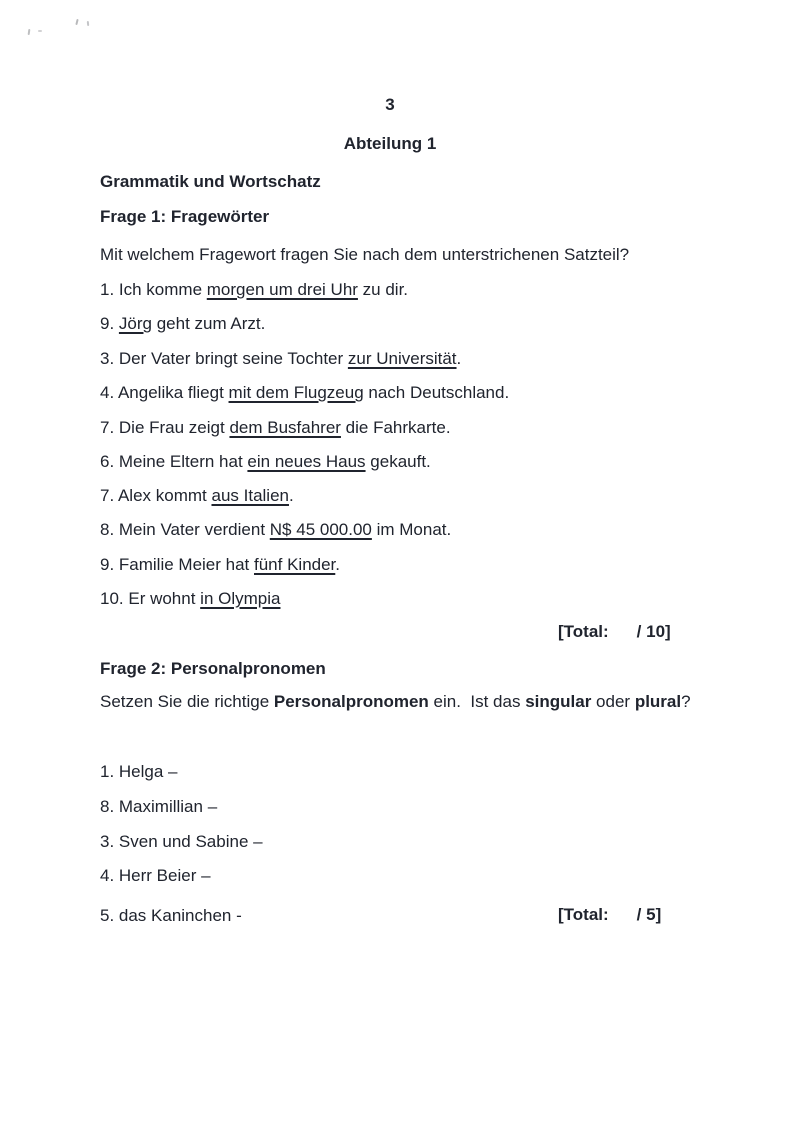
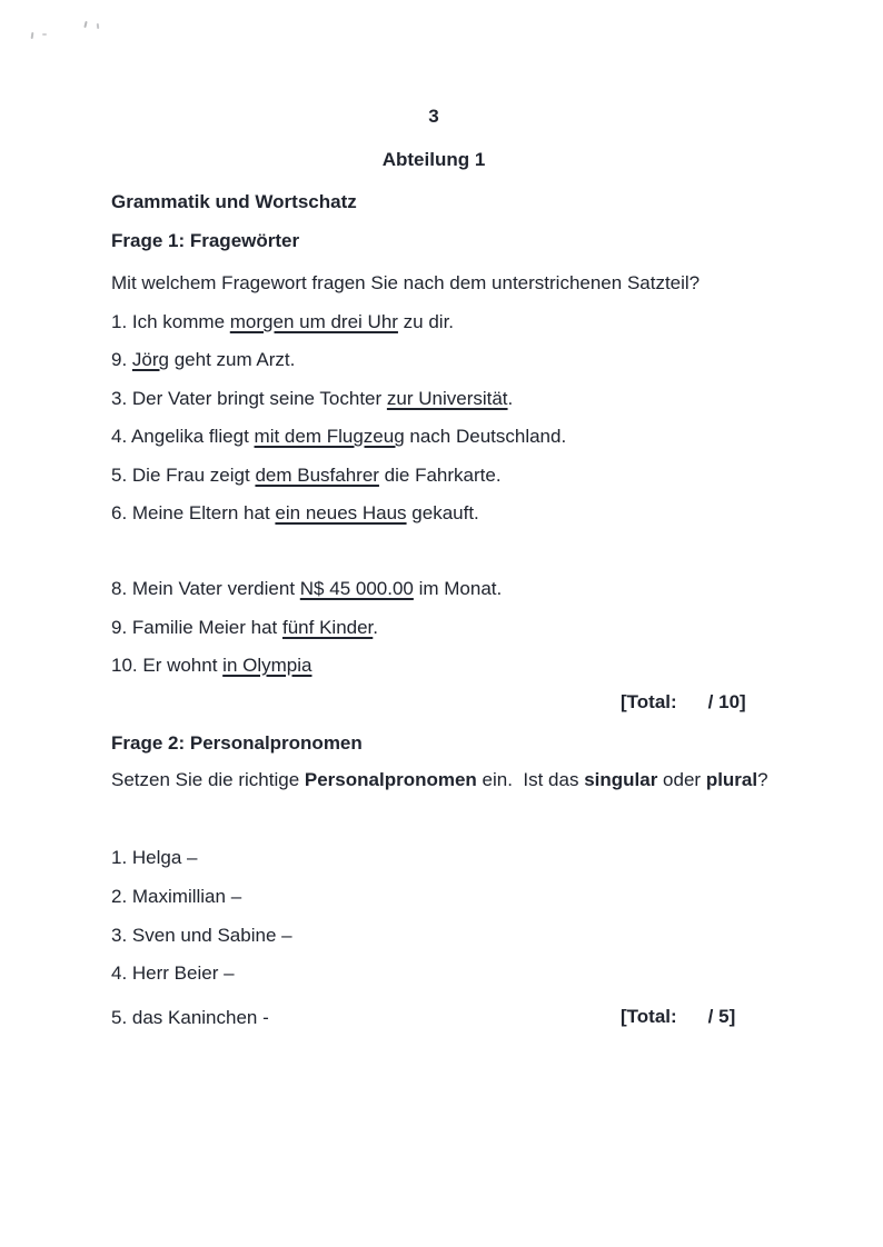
  3
  Abteilung 1
  Grammatik und Wortschatz
  Frage 1: Fragewörter
  Mit welchem Fragewort fragen Sie nach dem unterstrichenen Satzteil?
  1. Ich komme morgen um drei Uhr zu dir.
  9. Jörg geht zum Arzt.
  3. Der Vater bringt seine Tochter zur Universität.
  4. Angelika fliegt mit dem Flugzeug nach Deutschland.
- 7. Die Frau zeigt dem Busfahrer die Fahrkarte.
+ 5. Die Frau zeigt dem Busfahrer die Fahrkarte.
  6. Meine Eltern hat ein neues Haus gekauft.
- 7. Alex kommt aus Italien.
  8. Mein Vater verdient N$ 45 000.00 im Monat.
  9. Familie Meier hat fünf Kinder.
  10. Er wohnt in Olympia
  [Total:
  / 10]
  Frage 2: Personalpronomen
  Setzen Sie die richtige Personalpronomen ein. Ist das singular oder plural?
  1. Helga –
- 8. Maximillian –
+ 2. Maximillian –
  3. Sven und Sabine –
  4. Herr Beier –
  5. das Kaninchen -
  [Total:
  / 5]
